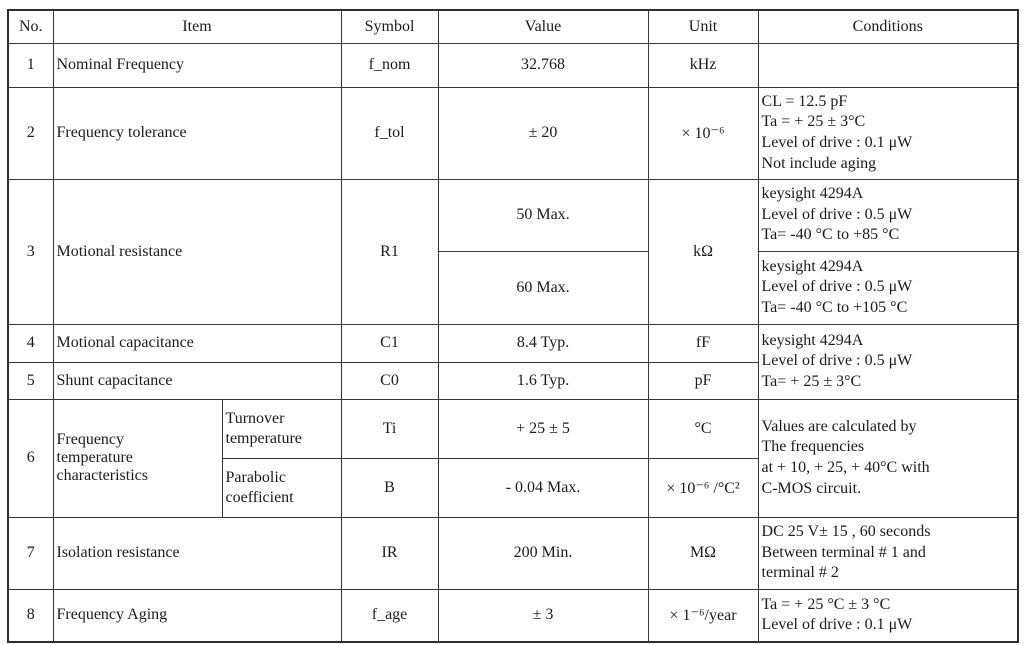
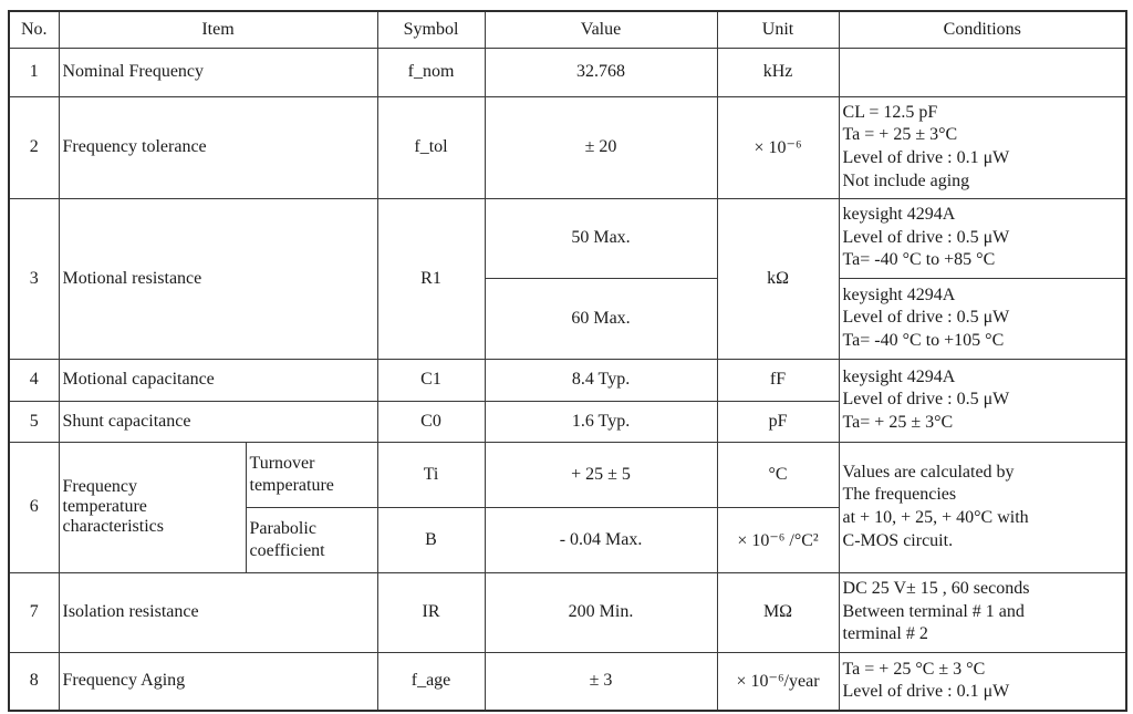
  No.	Item	Symbol	Value	Unit	Conditions
  1	Nominal Frequency	f_nom	32.768	kHz
  2	Frequency tolerance	f_tol	± 20	× 10⁻⁶	CL = 12.5 pF Ta = + 25 ± 3°C Level of drive : 0.1 μW Not include aging
  3	Motional resistance	R1	50 Max.	kΩ	keysight 4294A Level of drive : 0.5 μW Ta= -40 °C to +85 °C
  60 Max.	keysight 4294A Level of drive : 0.5 μW Ta= -40 °C to +105 °C
  4	Motional capacitance	C1	8.4 Typ.	fF	keysight 4294A Level of drive : 0.5 μW Ta= + 25 ± 3°C
  5	Shunt capacitance	C0	1.6 Typ.	pF
  6	Frequency temperature characteristics	Turnover temperature	Ti	+ 25 ± 5	°C	Values are calculated by The frequencies at + 10, + 25, + 40°C with C-MOS circuit.
  Parabolic coefficient	B	- 0.04 Max.	× 10⁻⁶ /°C²
  7	Isolation resistance	IR	200 Min.	MΩ	DC 25 V± 15 , 60 seconds Between terminal # 1 and terminal # 2
- 8	Frequency Aging	f_age	± 3	× 1⁻⁶/year	Ta = + 25 °C ± 3 °C Level of drive : 0.1 μW
+ 8	Frequency Aging	f_age	± 3	× 10⁻⁶/year	Ta = + 25 °C ± 3 °C Level of drive : 0.1 μW
